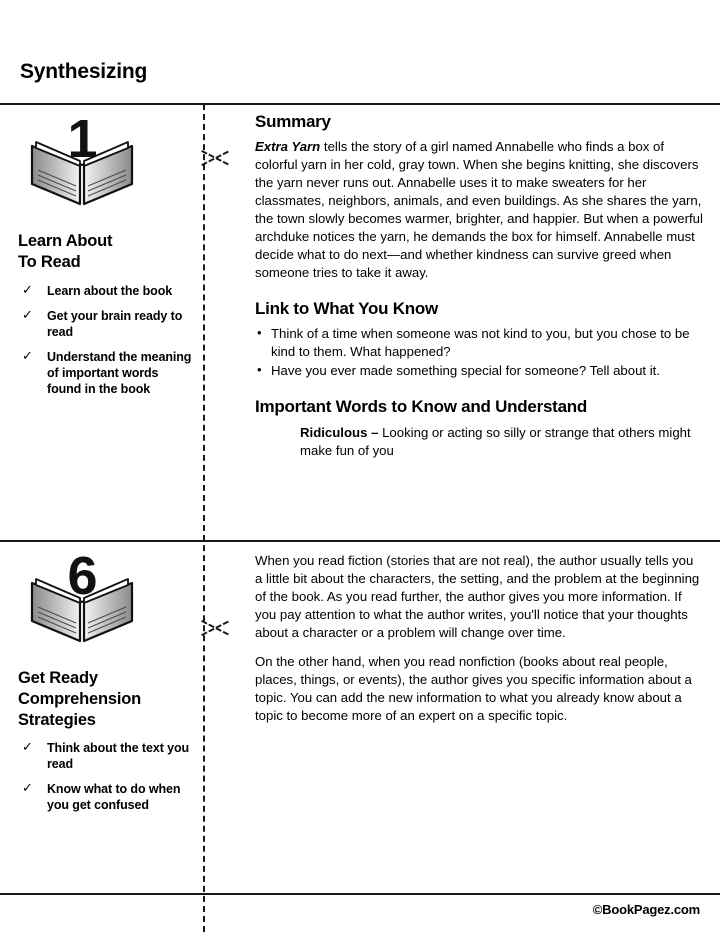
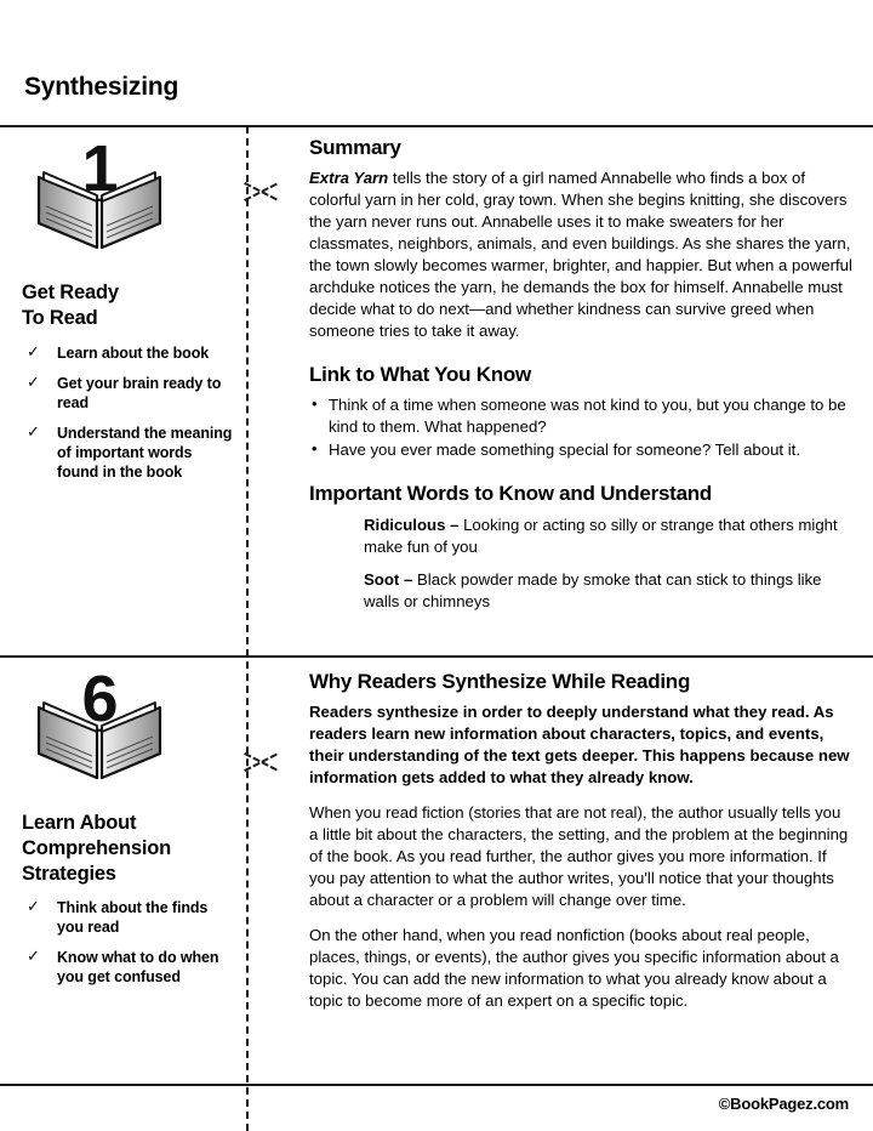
  Synthesizing
  1
- Learn About
+ Get Ready
  To Read
  ✓
  Learn about the book
  ✓
  Get your brain ready to read
  ✓
  Understand the meaning of important words found in the book
  Summary
  Extra Yarn tells the story of a girl named Annabelle who finds a box of colorful yarn in her cold, gray town. When she begins knitting, she discovers the yarn never runs out. Annabelle uses it to make sweaters for her classmates, neighbors, animals, and even buildings. As she shares the yarn, the town slowly becomes warmer, brighter, and happier. But when a powerful archduke notices the yarn, he demands the box for himself. Annabelle must decide what to do next—and whether kindness can survive greed when someone tries to take it away.
  Link to What You Know
  •
- Think of a time when someone was not kind to you, but you chose to be kind to them. What happened?
+ Think of a time when someone was not kind to you, but you change to be kind to them. What happened?
  •
  Have you ever made something special for someone? Tell about it.
  Important Words to Know and Understand
  Ridiculous – Looking or acting so silly or strange that others might make fun of you
+ Soot – Black powder made by smoke that can stick to things like walls or chimneys
  6
- Get Ready
+ Learn About
  Comprehension
  Strategies
  ✓
- Think about the text you read
+ Think about the finds you read
  ✓
  Know what to do when you get confused
+ Why Readers Synthesize While Reading
+ Readers synthesize in order to deeply understand what they read. As readers learn new information about characters, topics, and events, their understanding of the text gets deeper. This happens because new information gets added to what they already know.
  When you read fiction (stories that are not real), the author usually tells you a little bit about the characters, the setting, and the problem at the beginning of the book. As you read further, the author gives you more information. If you pay attention to what the author writes, you'll notice that your thoughts about a character or a problem will change over time.
  On the other hand, when you read nonfiction (books about real people, places, things, or events), the author gives you specific information about a topic. You can add the new information to what you already know about a topic to become more of an expert on a specific topic.
  ©BookPagez.com
